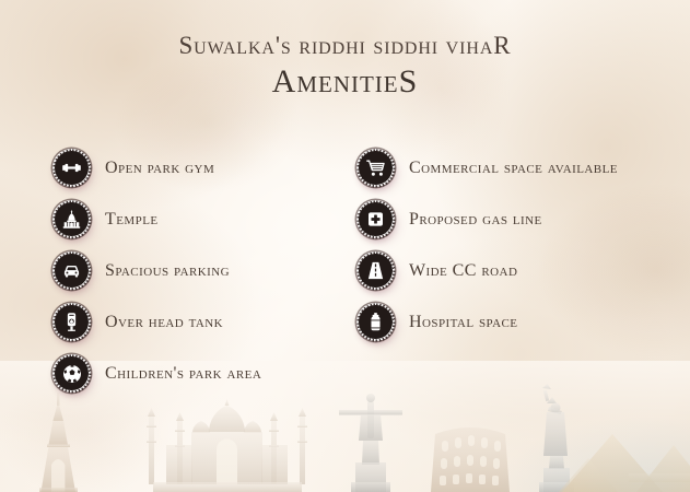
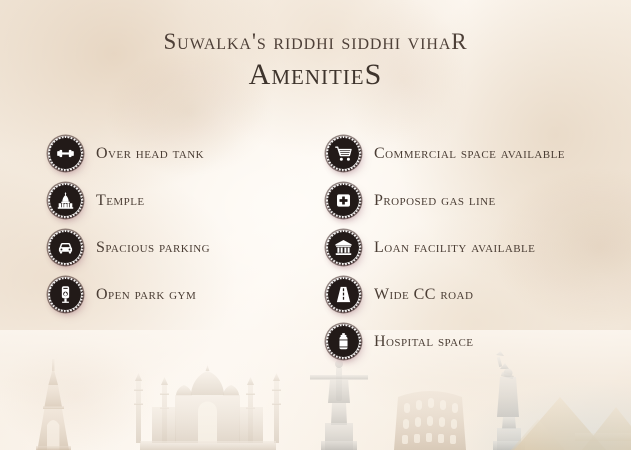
  Suwalka's riddhi siddhi vihaR
  AmenitieS
- Open park gym
+ Over head tank
  Temple
  Spacious parking
- Over head tank
+ Open park gym
- Children's park area
  Commercial space available
  Proposed gas line
+ Loan facility available
  Wide CC road
  Hospital space
